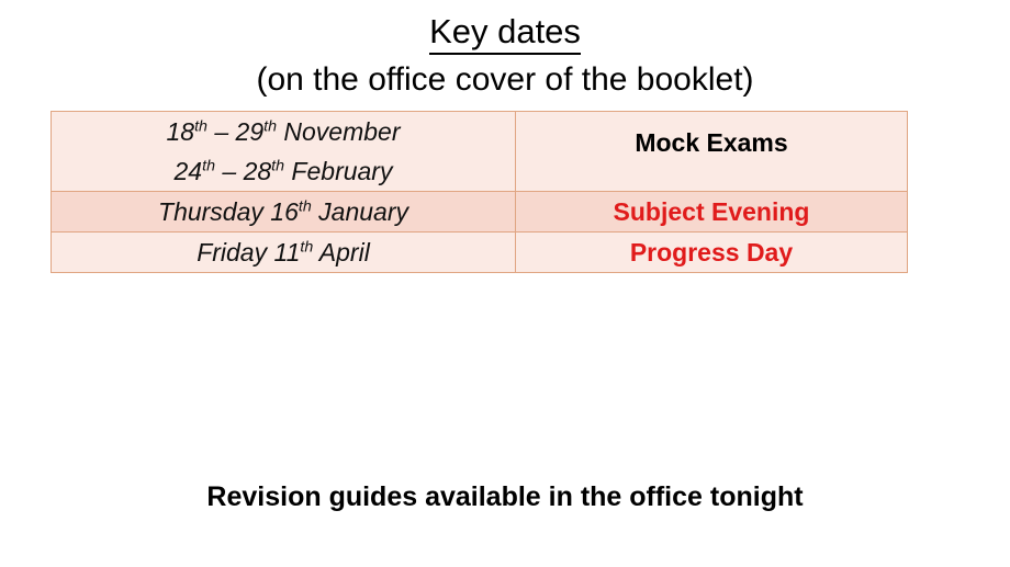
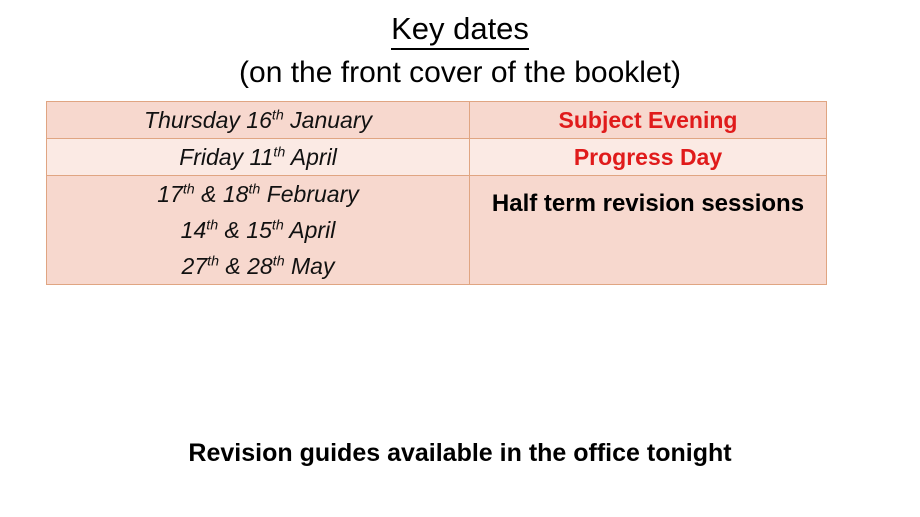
  Key dates
- (on the office cover of the booklet)
+ (on the front cover of the booklet)
- 18th – 29th November 24th – 28th February	Mock Exams
  Thursday 16th January	Subject Evening
  Friday 11th April	Progress Day
+ 17th & 18th February 14th & 15th April 27th & 28th May	Half term revision sessions
  Revision guides available in the office tonight
